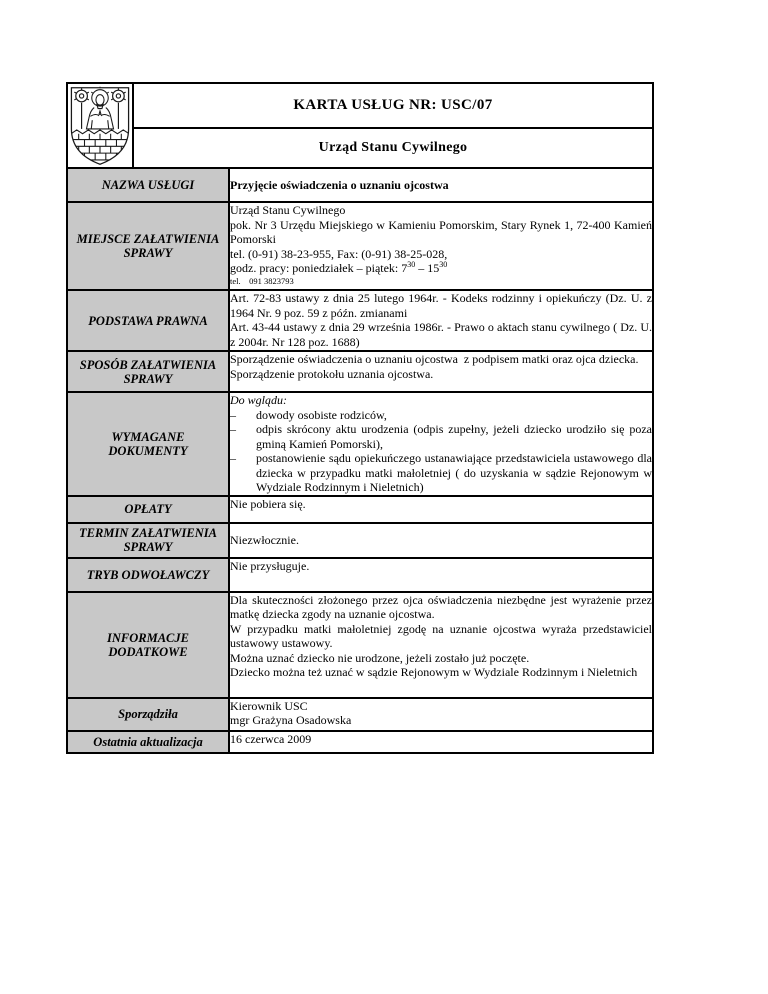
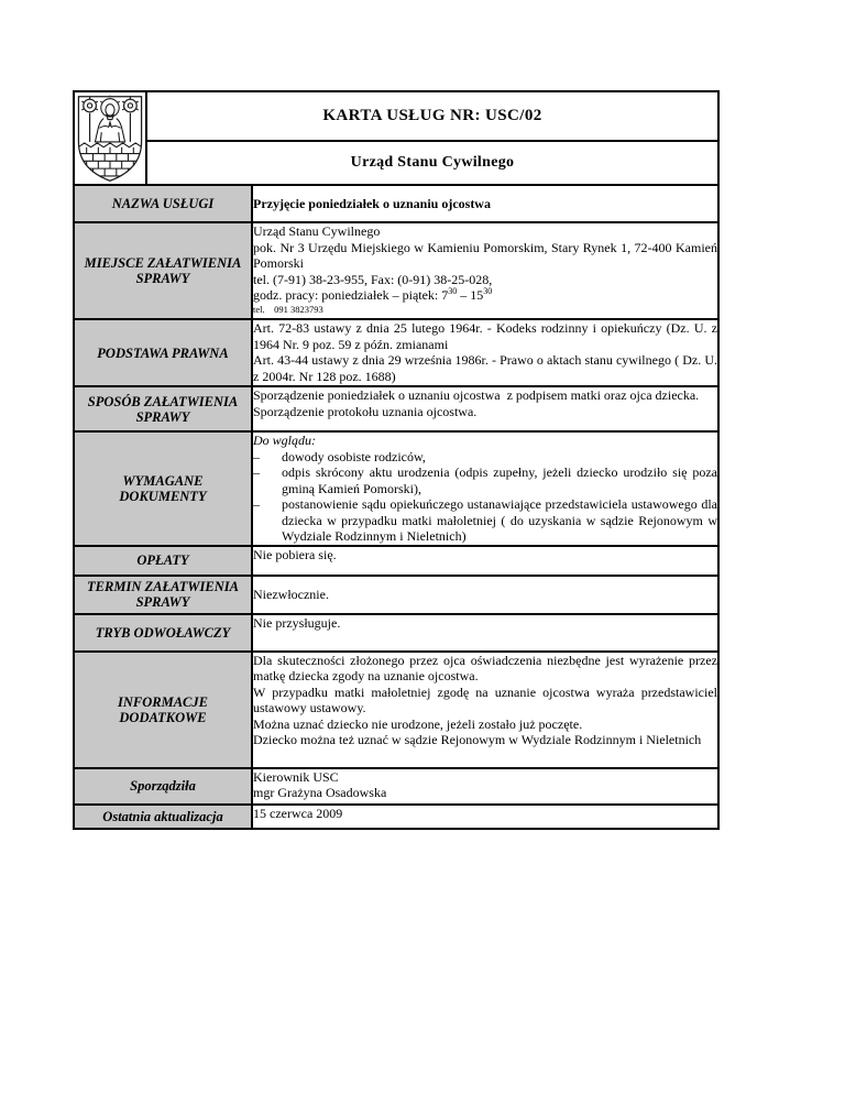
- 	KARTA USŁUG NR: USC/07
+ 	KARTA USŁUG NR: USC/02
  Urząd Stanu Cywilnego
- NAZWA USŁUGI	Przyjęcie oświadczenia o uznaniu ojcostwa
+ NAZWA USŁUGI	Przyjęcie poniedziałek o uznaniu ojcostwa
- MIEJSCE ZAŁATWIENIA SPRAWY	Urząd Stanu Cywilnego pok. Nr 3 Urzędu Miejskiego w Kamieniu Pomorskim, Stary Rynek 1, 72-400 Kamień Pomorski tel. (0-91) 38-23-955, Fax: (0-91) 38-25-028, godz. pracy: poniedziałek – piątek: 730 – 1530 tel. 091 3823793
+ MIEJSCE ZAŁATWIENIA SPRAWY	Urząd Stanu Cywilnego pok. Nr 3 Urzędu Miejskiego w Kamieniu Pomorskim, Stary Rynek 1, 72-400 Kamień Pomorski tel. (7-91) 38-23-955, Fax: (0-91) 38-25-028, godz. pracy: poniedziałek – piątek: 730 – 1530 tel. 091 3823793
  PODSTAWA PRAWNA	Art. 72-83 ustawy z dnia 25 lutego 1964r. - Kodeks rodzinny i opiekuńczy (Dz. U. z 1964 Nr. 9 poz. 59 z późn. zmianami Art. 43-44 ustawy z dnia 29 września 1986r. - Prawo o aktach stanu cywilnego ( Dz. U. z 2004r. Nr 128 poz. 1688)
- SPOSÓB ZAŁATWIENIA SPRAWY	Sporządzenie oświadczenia o uznaniu ojcostwa z podpisem matki oraz ojca dziecka. Sporządzenie protokołu uznania ojcostwa.
+ SPOSÓB ZAŁATWIENIA SPRAWY	Sporządzenie poniedziałek o uznaniu ojcostwa z podpisem matki oraz ojca dziecka. Sporządzenie protokołu uznania ojcostwa.
  WYMAGANE DOKUMENTY	Do wglądu: – dowody osobiste rodziców, – odpis skrócony aktu urodzenia (odpis zupełny, jeżeli dziecko urodziło się poza gminą Kamień Pomorski), – postanowienie sądu opiekuńczego ustanawiające przedstawiciela ustawowego dla dziecka w przypadku matki małoletniej ( do uzyskania w sądzie Rejonowym w Wydziale Rodzinnym i Nieletnich)
  OPŁATY	Nie pobiera się.
  TERMIN ZAŁATWIENIA SPRAWY	Niezwłocznie.
  TRYB ODWOŁAWCZY	Nie przysługuje.
  INFORMACJE DODATKOWE	Dla skuteczności złożonego przez ojca oświadczenia niezbędne jest wyrażenie przez matkę dziecka zgody na uznanie ojcostwa. W przypadku matki małoletniej zgodę na uznanie ojcostwa wyraża przedstawiciel ustawowy ustawowy. Można uznać dziecko nie urodzone, jeżeli zostało już poczęte. Dziecko można też uznać w sądzie Rejonowym w Wydziale Rodzinnym i Nieletnich
  Sporządziła	Kierownik USC mgr Grażyna Osadowska
- Ostatnia aktualizacja	16 czerwca 2009
+ Ostatnia aktualizacja	15 czerwca 2009
